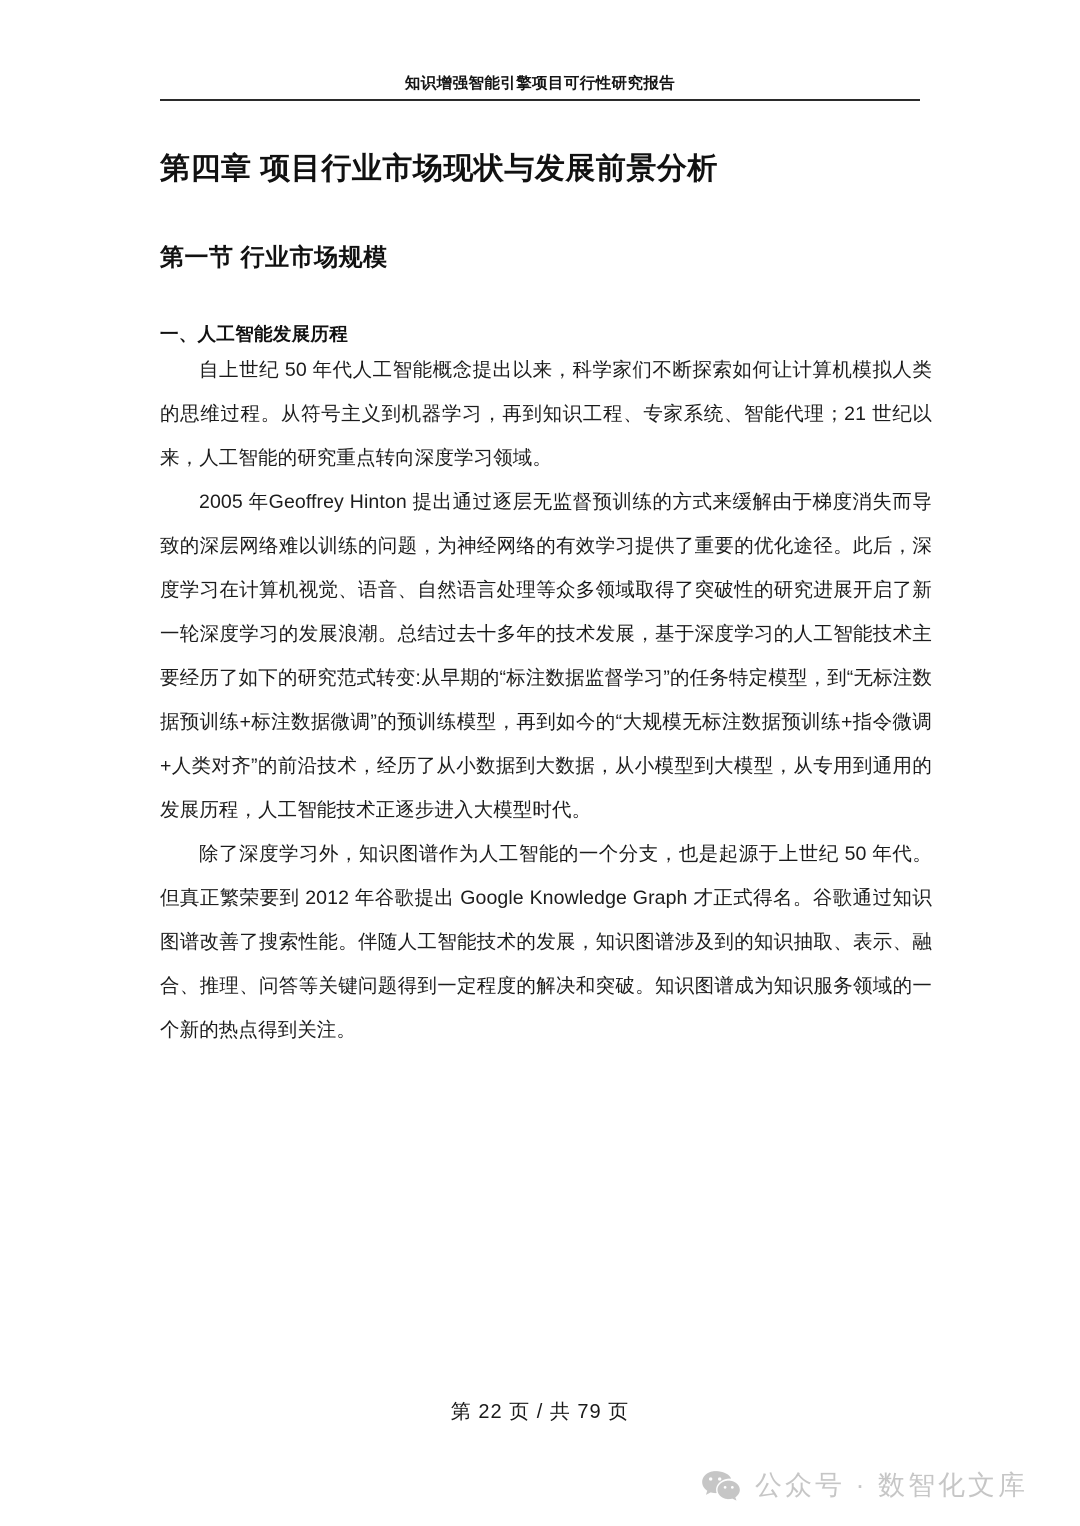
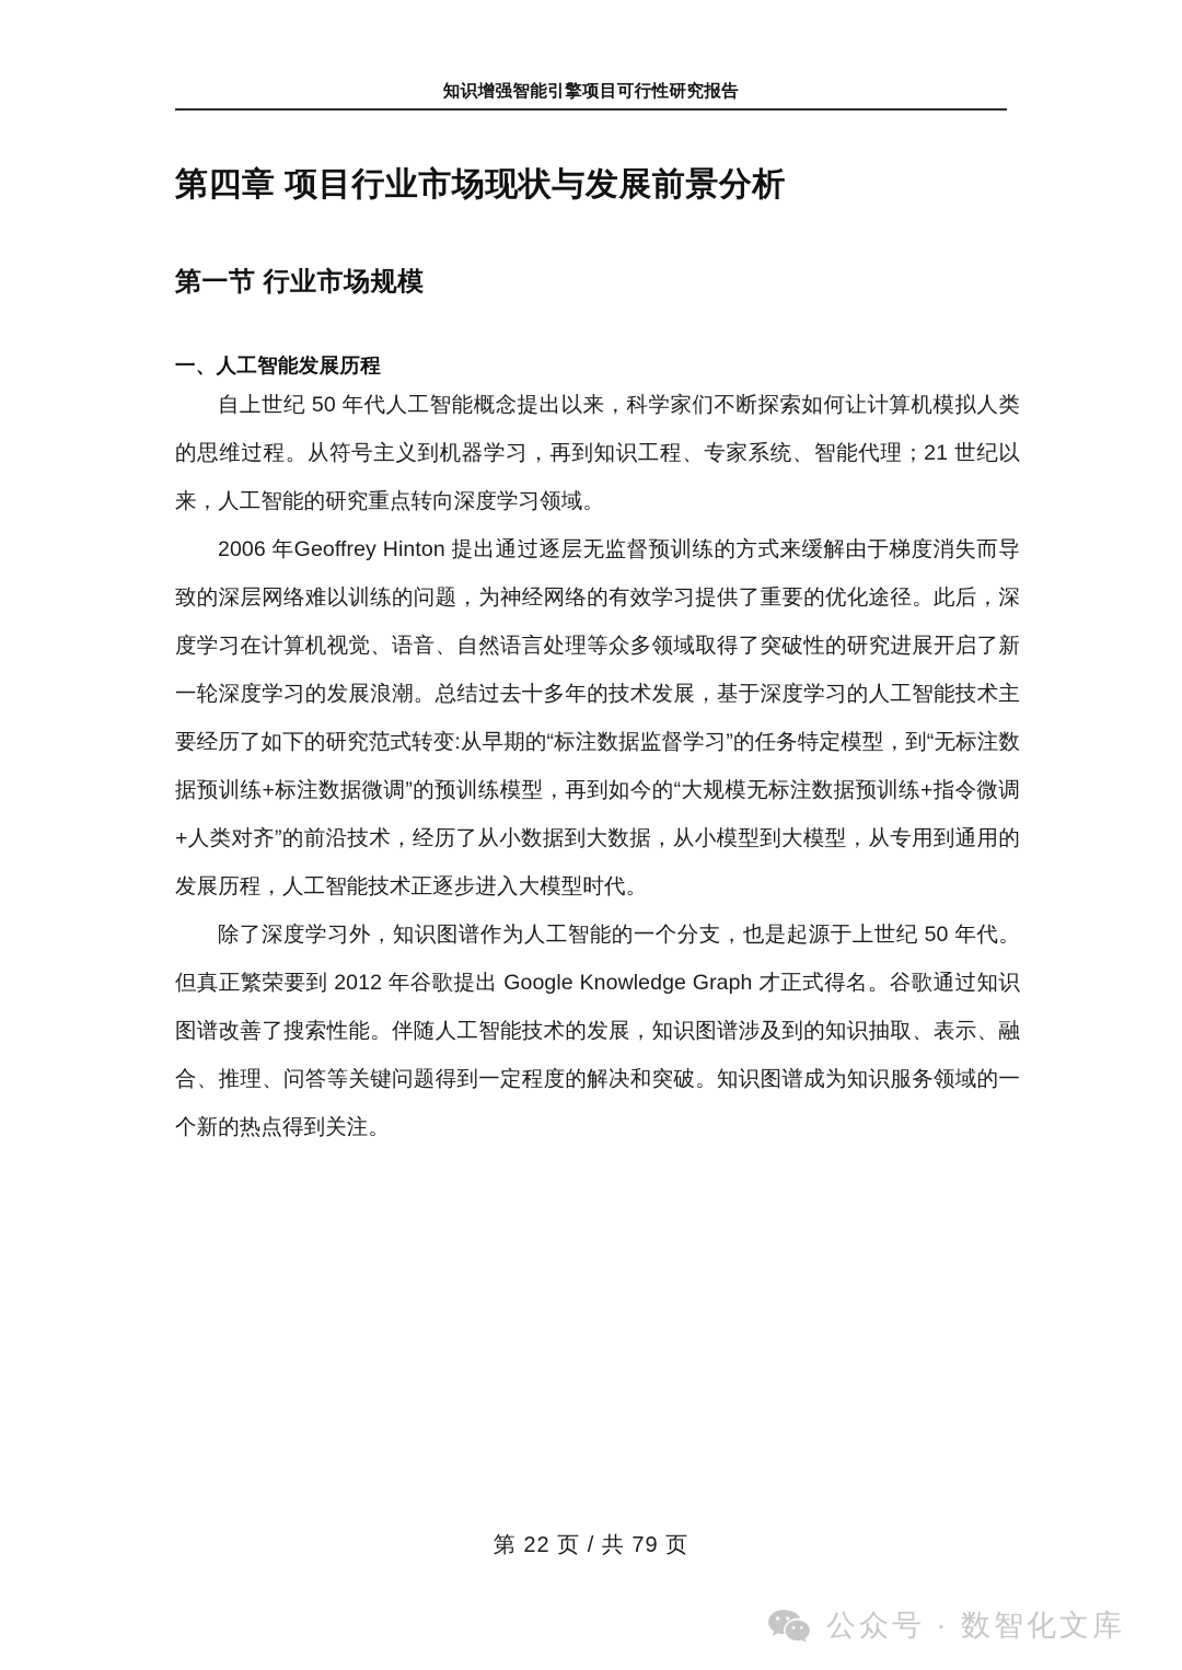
  知识增强智能引擎项目可行性研究报告
  第四章 项目行业市场现状与发展前景分析
  第一节 行业市场规模
  一、人工智能发展历程
  自上世纪 50 年代人工智能概念提出以来，科学家们不断探索如何让计算机模拟人类的思维过程。从符号主义到机器学习，再到知识工程、专家系统、智能代理；21 世纪以来，人工智能的研究重点转向深度学习领域。
- 2005 年Geoffrey Hinton 提出通过逐层无监督预训练的方式来缓解由于梯度消失而导致的深层网络难以训练的问题，为神经网络的有效学习提供了重要的优化途径。此后，深度学习在计算机视觉、语音、自然语言处理等众多领域取得了突破性的研究进展开启了新一轮深度学习的发展浪潮。总结过去十多年的技术发展，基于深度学习的人工智能技术主要经历了如下的研究范式转变:从早期的“标注数据监督学习”的任务特定模型，到“无标注数据预训练+标注数据微调”的预训练模型，再到如今的“大规模无标注数据预训练+指令微调+人类对齐”的前沿技术，经历了从小数据到大数据，从小模型到大模型，从专用到通用的发展历程，人工智能技术正逐步进入大模型时代。
+ 2006 年Geoffrey Hinton 提出通过逐层无监督预训练的方式来缓解由于梯度消失而导致的深层网络难以训练的问题，为神经网络的有效学习提供了重要的优化途径。此后，深度学习在计算机视觉、语音、自然语言处理等众多领域取得了突破性的研究进展开启了新一轮深度学习的发展浪潮。总结过去十多年的技术发展，基于深度学习的人工智能技术主要经历了如下的研究范式转变:从早期的“标注数据监督学习”的任务特定模型，到“无标注数据预训练+标注数据微调”的预训练模型，再到如今的“大规模无标注数据预训练+指令微调+人类对齐”的前沿技术，经历了从小数据到大数据，从小模型到大模型，从专用到通用的发展历程，人工智能技术正逐步进入大模型时代。
  除了深度学习外，知识图谱作为人工智能的一个分支，也是起源于上世纪 50 年代。但真正繁荣要到 2012 年谷歌提出 Google Knowledge Graph 才正式得名。谷歌通过知识图谱改善了搜索性能。伴随人工智能技术的发展，知识图谱涉及到的知识抽取、表示、融合、推理、问答等关键问题得到一定程度的解决和突破。知识图谱成为知识服务领域的一个新的热点得到关注。
  第 22 页 / 共 79 页
  公众号 · 数智化文库
